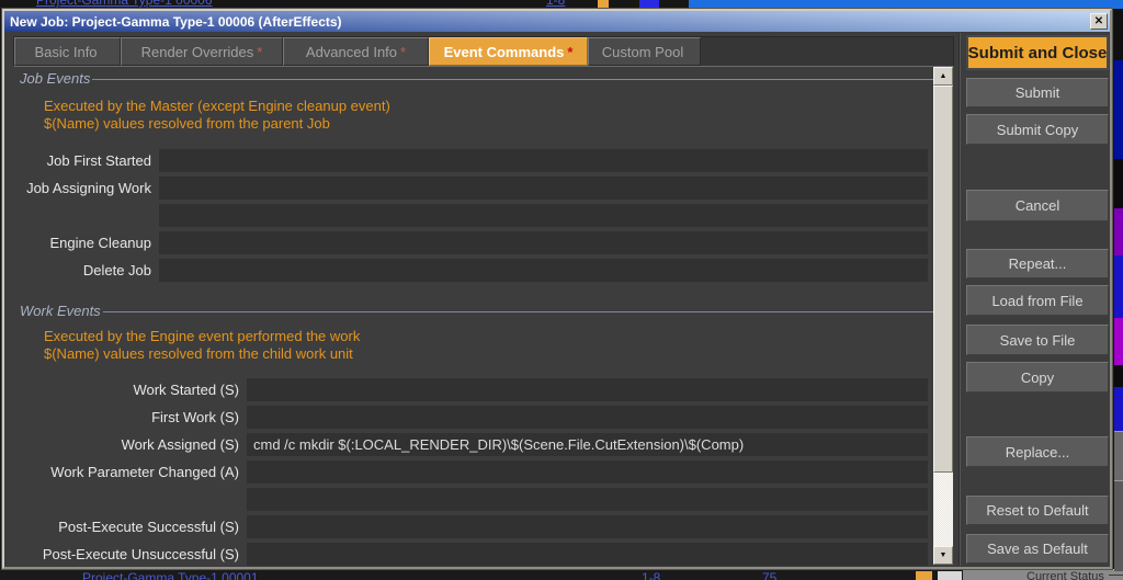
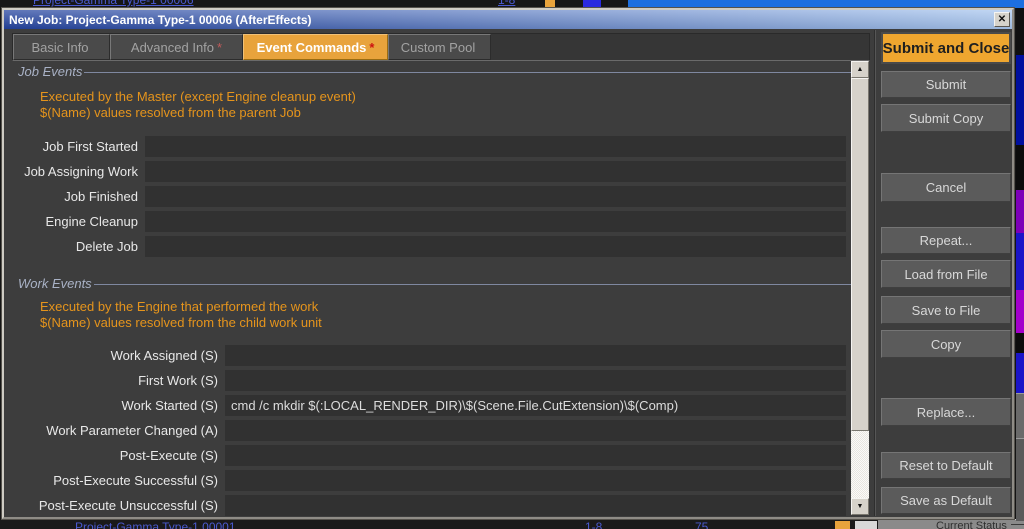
  Project-Gamma Type-1 00006
  1-8
  Project-Gamma Type-1 00001
  1-8
  75
  Current Status
  New Job: Project-Gamma Type-1 00006 (AfterEffects)
  ✕
  Basic Info
- Render Overrides *
  Advanced Info *
  Event Commands *
  Custom Pool
  Job Events
  Executed by the Master (except Engine cleanup event)
  $(Name) values resolved from the parent Job
  Job First Started
  Job Assigning Work
+ Job Finished
  Engine Cleanup
  Delete Job
  Work Events
- Executed by the Engine event performed the work
+ Executed by the Engine that performed the work
  $(Name) values resolved from the child work unit
- Work Started (S)
+ Work Assigned (S)
  First Work (S)
- Work Assigned (S)
+ Work Started (S)
  cmd /c mkdir $(:LOCAL_RENDER_DIR)\$(Scene.File.CutExtension)\$(Comp)
  Work Parameter Changed (A)
+ Post-Execute (S)
  Post-Execute Successful (S)
  Post-Execute Unsuccessful (S)
  Submit and Close
  Submit
  Submit Copy
  Cancel
  Repeat...
  Load from File
  Save to File
  Copy
  Replace...
  Reset to Default
  Save as Default
